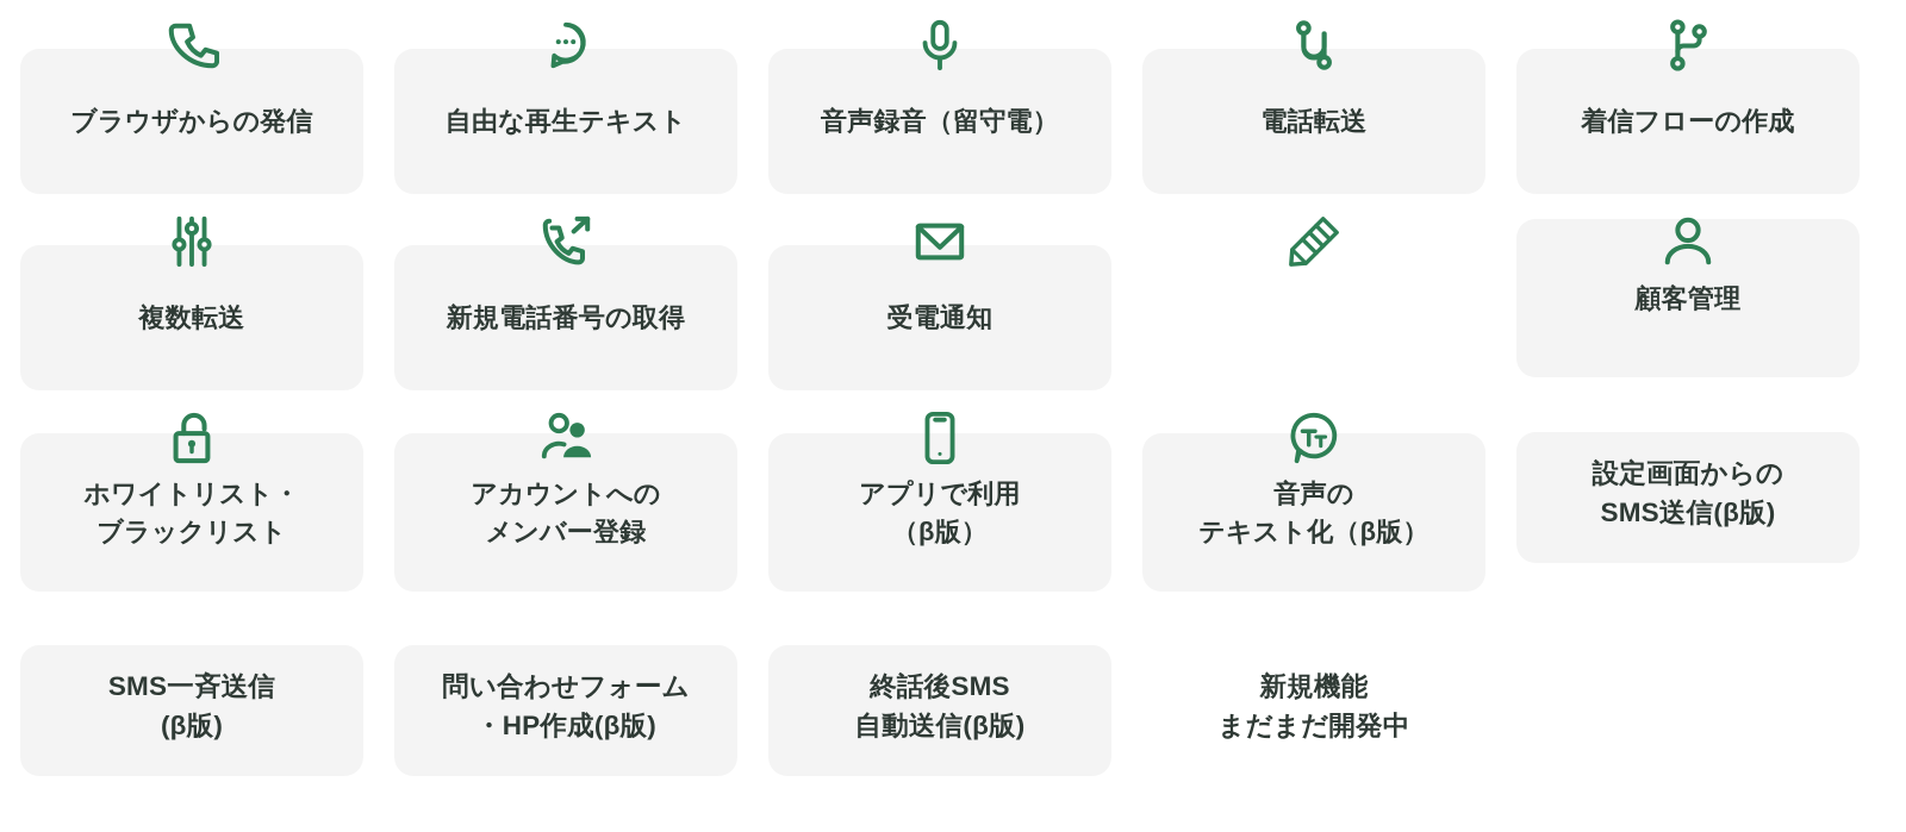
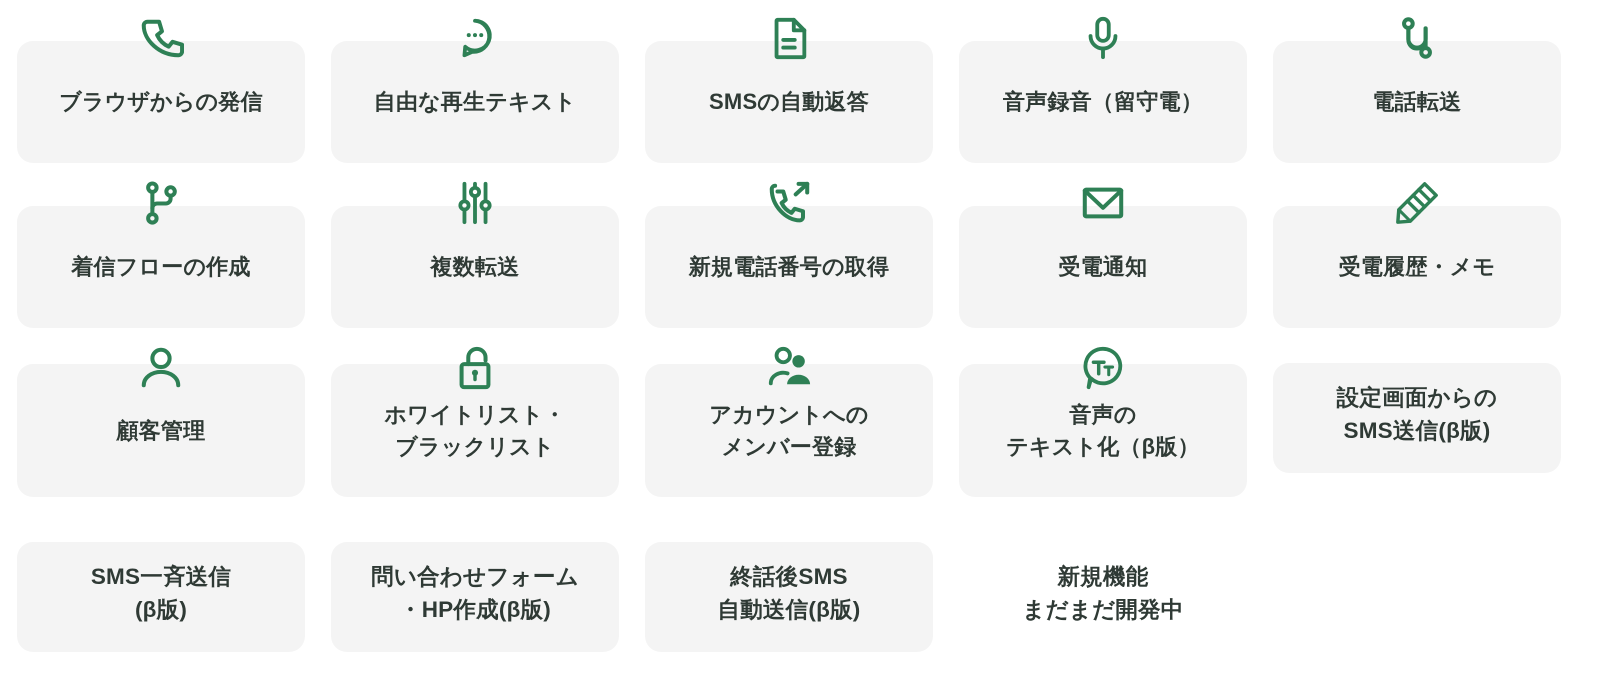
  ブラウザからの発信
  自由な再生テキスト
+ SMSの自動返答
  音声録音（留守電）
  電話転送
  着信フローの作成
  複数転送
  新規電話番号の取得
  受電通知
+ 受電履歴・メモ
  顧客管理
  ホワイトリスト・
  ブラックリスト
  アカウントへの
  メンバー登録
- アプリで利用
- （β版）
  音声の
  テキスト化（β版）
  設定画面からの
  SMS送信(β版)
  SMS一斉送信
  (β版)
  問い合わせフォーム
  ・HP作成(β版)
  終話後SMS
  自動送信(β版)
  新規機能
  まだまだ開発中
